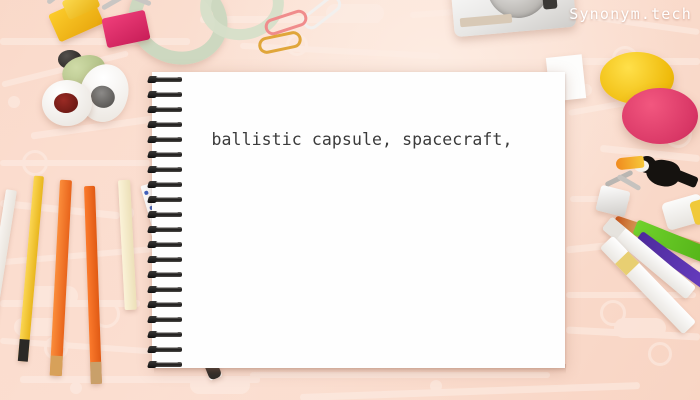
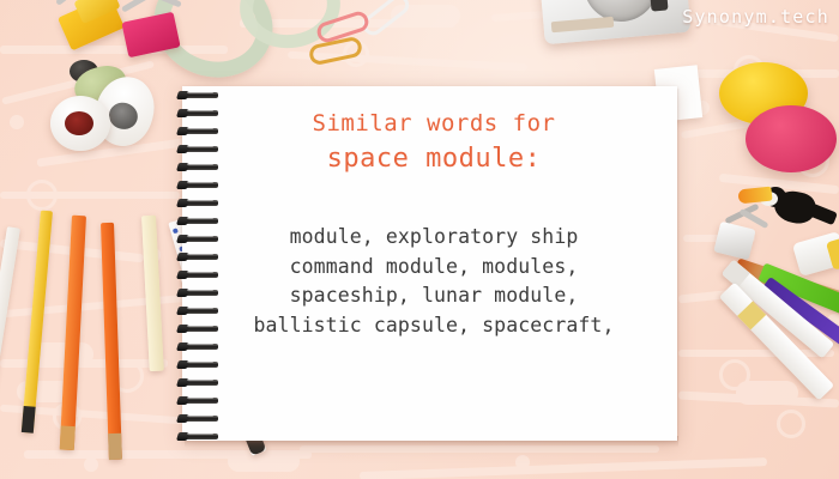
+ Similar words for
+ space module:
+ module, exploratory ship
+ command module, modules,
+ spaceship, lunar module,
  ballistic capsule, spacecraft,
  Synonym.tech
